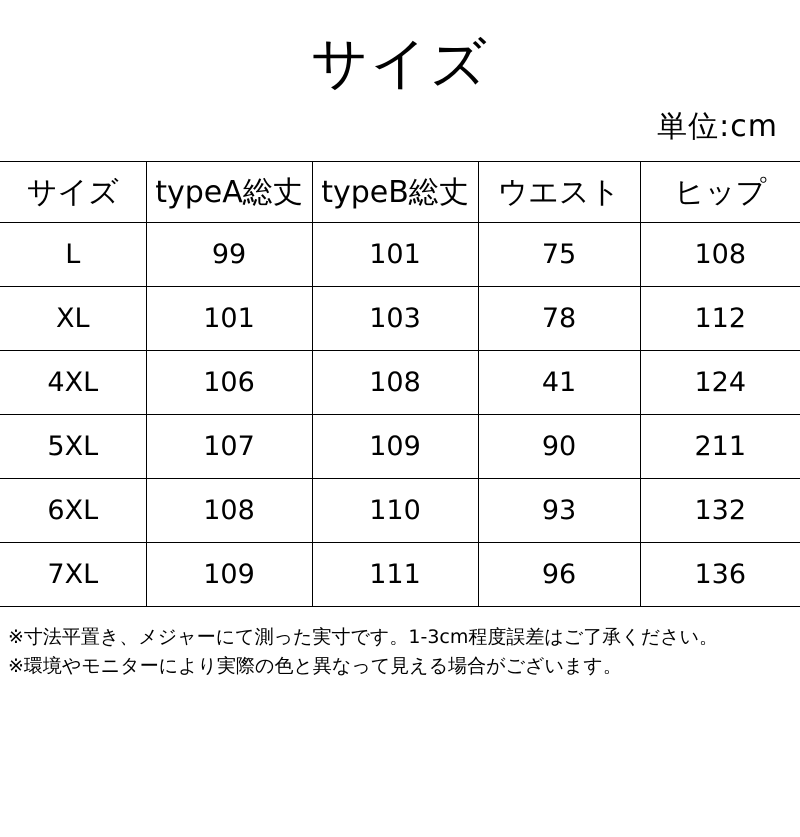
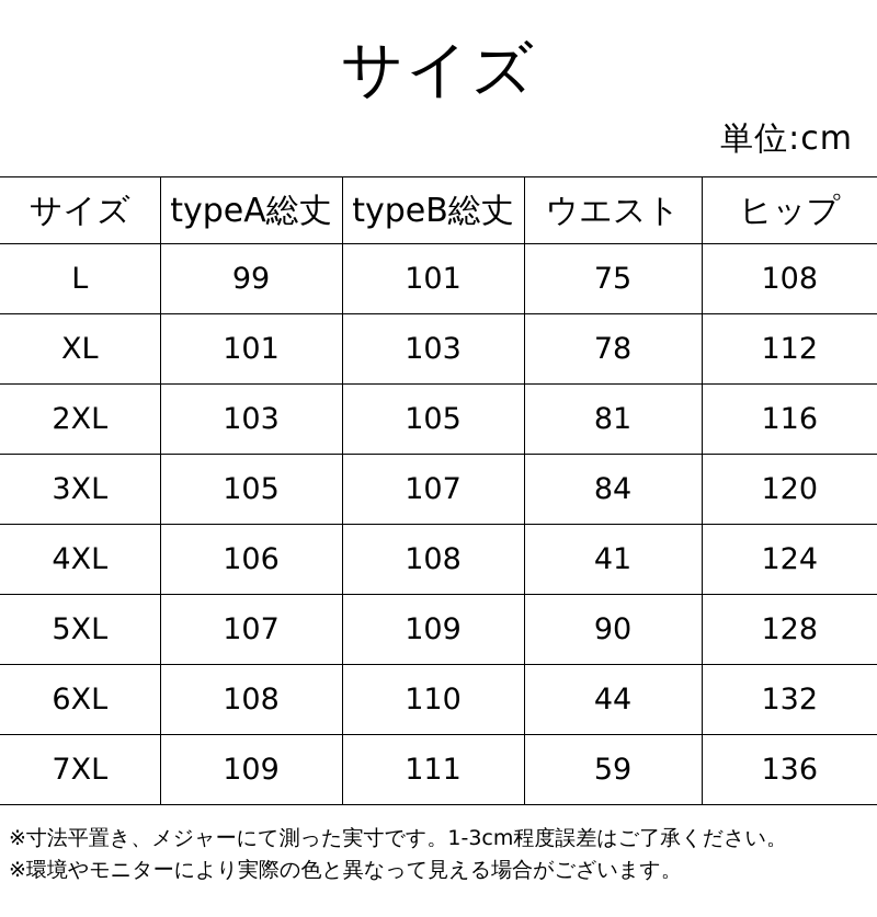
  サイズ
  単位:cm
  サイズ	typeA総丈	typeB総丈	ウエスト	ヒップ
  L	99	101	75	108
  XL	101	103	78	112
+ 2XL	103	105	81	116
+ 3XL	105	107	84	120
  4XL	106	108	41	124
- 5XL	107	109	90	211
+ 5XL	107	109	90	128
- 6XL	108	110	93	132
+ 6XL	108	110	44	132
- 7XL	109	111	96	136
+ 7XL	109	111	59	136
  ※寸法平置き、メジャーにて測った実寸です。1-3cm程度誤差はご了承ください。
  ※環境やモニターにより実際の色と異なって見える場合がございます。
